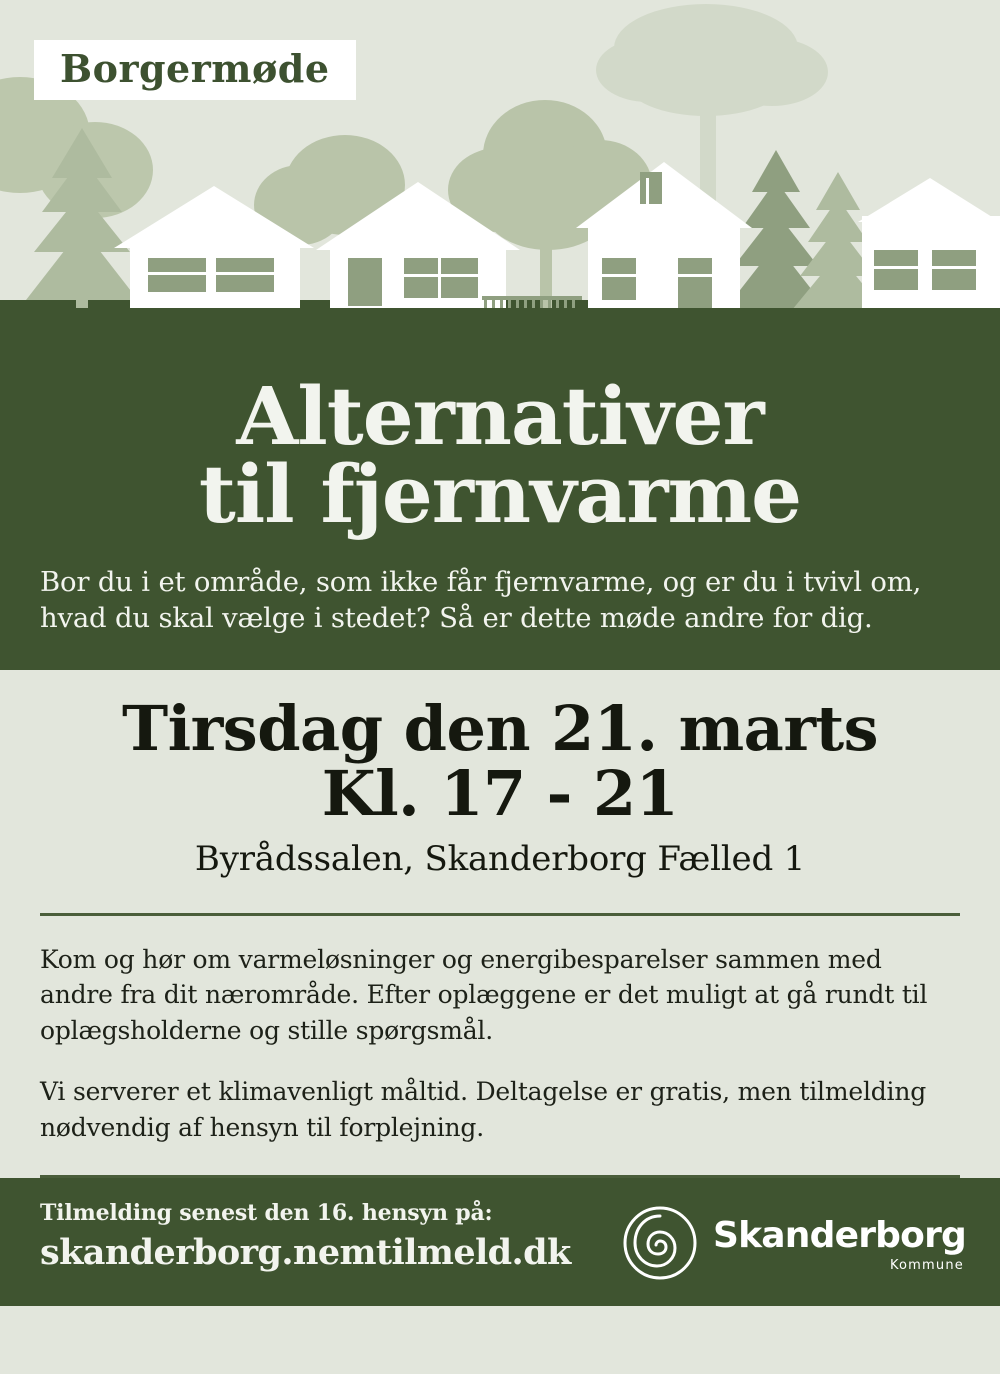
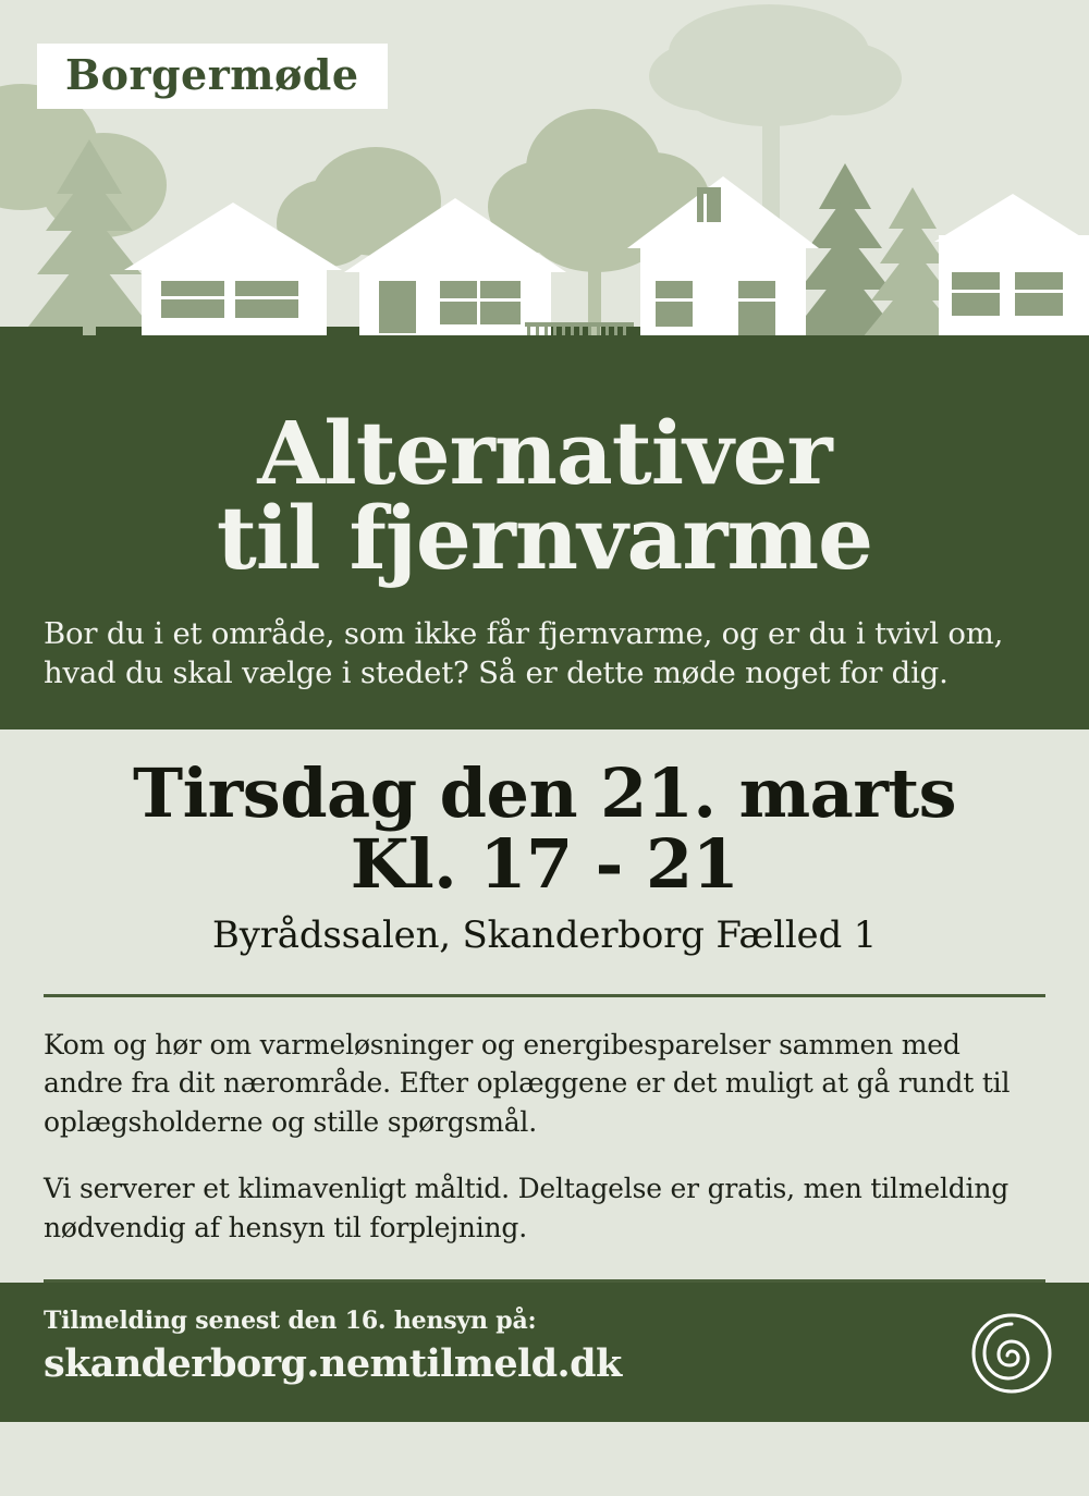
  Borgermøde
  Alternativer
  til fjernvarme
- Bor du i et område, som ikke får fjernvarme, og er du i tvivl om, hvad du skal vælge i stedet? Så er dette møde andre for dig.
+ Bor du i et område, som ikke får fjernvarme, og er du i tvivl om, hvad du skal vælge i stedet? Så er dette møde noget for dig.
  Tirsdag den 21. marts
  Kl. 17 - 21
  Byrådssalen, Skanderborg Fælled 1
  Kom og hør om varmeløsninger og energibesparelser sammen med andre fra dit nærområde. Efter oplæggene er det muligt at gå rundt til oplægsholderne og stille spørgsmål.
  Vi serverer et klimavenligt måltid. Deltagelse er gratis, men tilmelding nødvendig af hensyn til forplejning.
  Tilmelding senest den 16. hensyn på:
  skanderborg.nemtilmeld.dk
- Skanderborg
- Kommune
